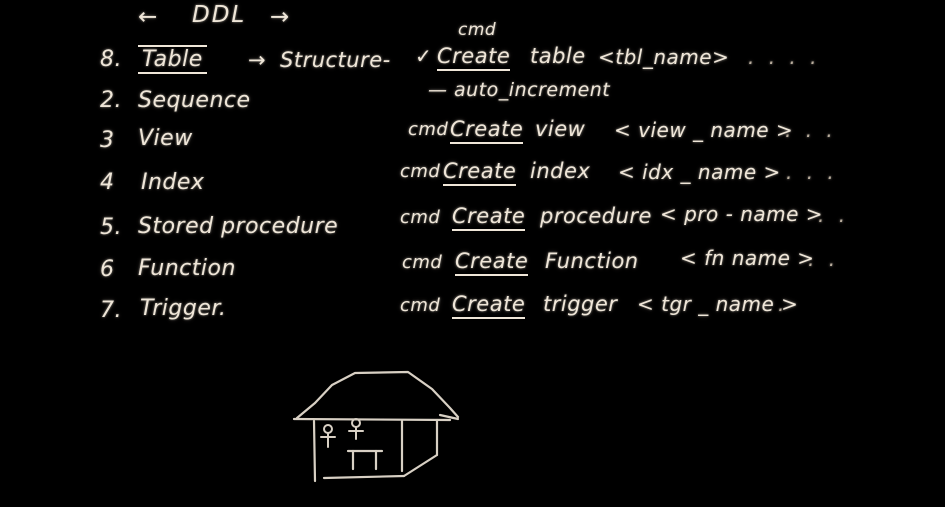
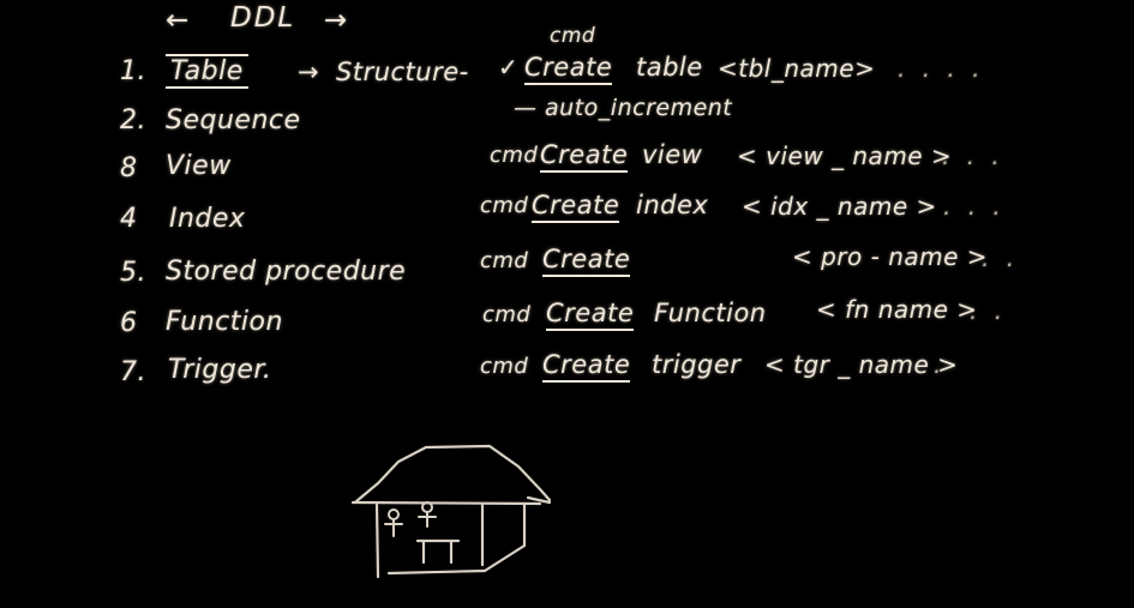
  ←
  DDL
  →
- 8.
+ 1.
  Table
  →
  Structure-
  cmd
  ✓
  Create
  table
  <tbl_name>
  . . . .
  — auto_increment
  2.
  Sequence
- 3
+ 8
  View
  cmd
  Create
  view
  < view _ name >
  . . .
  4
  Index
  cmd
  Create
  index
  < idx _ name >
  . . .
  5.
  Stored procedure
  cmd
  Create
- procedure
  < pro - name >
  . .
  6
  Function
  cmd
  Create
  Function
  < fn name >
  . .
  7.
  Trigger.
  cmd
  Create
  trigger
  < tgr _ name >
  .
